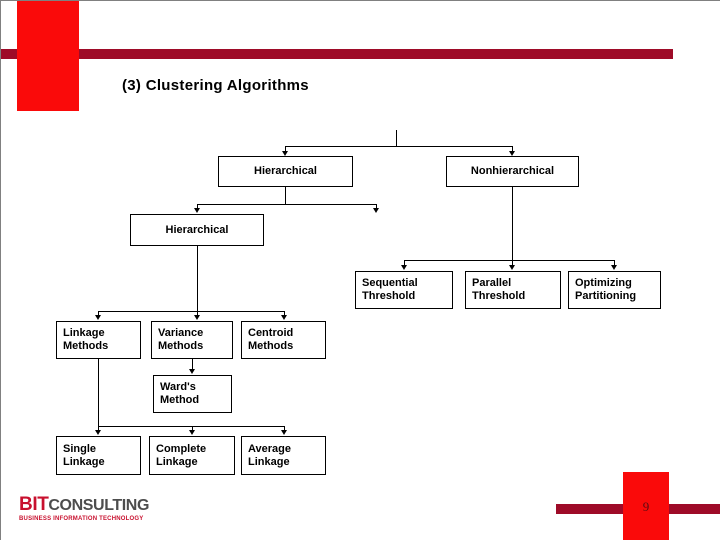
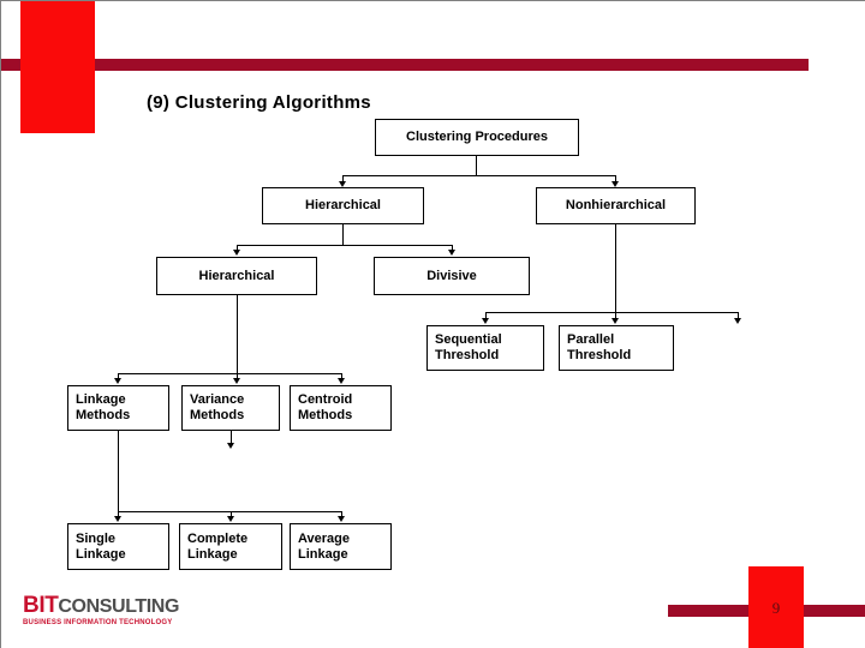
- (3) Clustering Algorithms
+ (9) Clustering Algorithms
+ Clustering Procedures
  Hierarchical
  Nonhierarchical
  Hierarchical
+ Divisive
  Sequential
  Threshold
  Parallel
  Threshold
- Optimizing
- Partitioning
  Linkage
  Methods
  Variance
  Methods
  Centroid
  Methods
- Ward's
- Method
  Single
  Linkage
  Complete
  Linkage
  Average
  Linkage
  BITCONSULTING
  9
